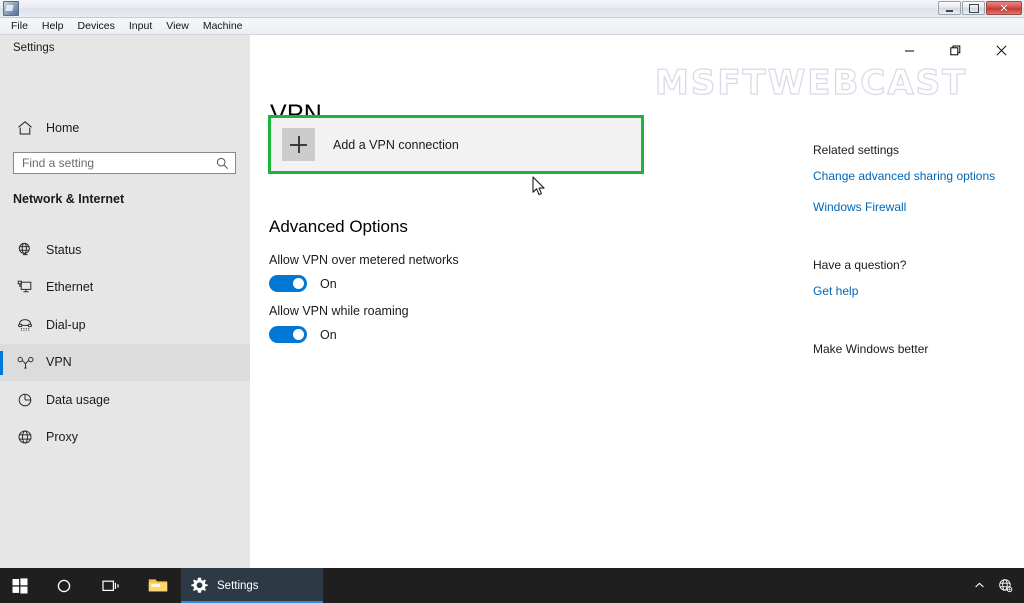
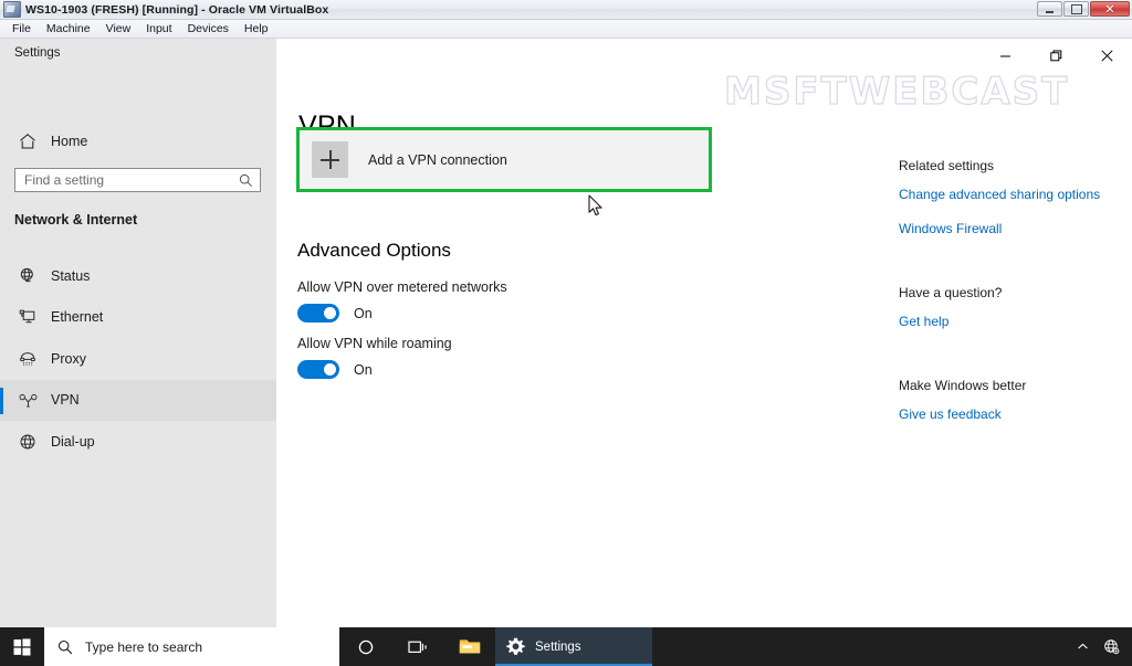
+ WS10-1903 (FRESH) [Running] - Oracle VM VirtualBox
  ✕
  File
- Help
+ Machine
- Devices
+ View
  Input
- View
+ Devices
- Machine
+ Help
  Settings
  Home
  Find a setting
  Network & Internet
  Status
  Ethernet
- Dial-up
+ Proxy
  VPN
- Data usage
- Proxy
+ Dial-up
  MSFTWEBCAST
  VPN
  Add a VPN connection
  Advanced Options
  Allow VPN over metered networks
  On
  Allow VPN while roaming
  On
  Related settings
  Change advanced sharing options
  Windows Firewall
  Have a question?
  Get help
  Make Windows better
+ Give us feedback
+ Type here to search
  Settings
